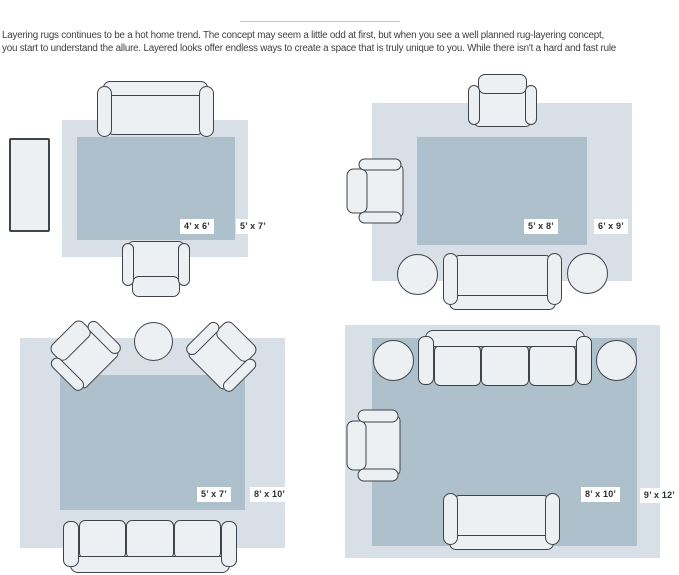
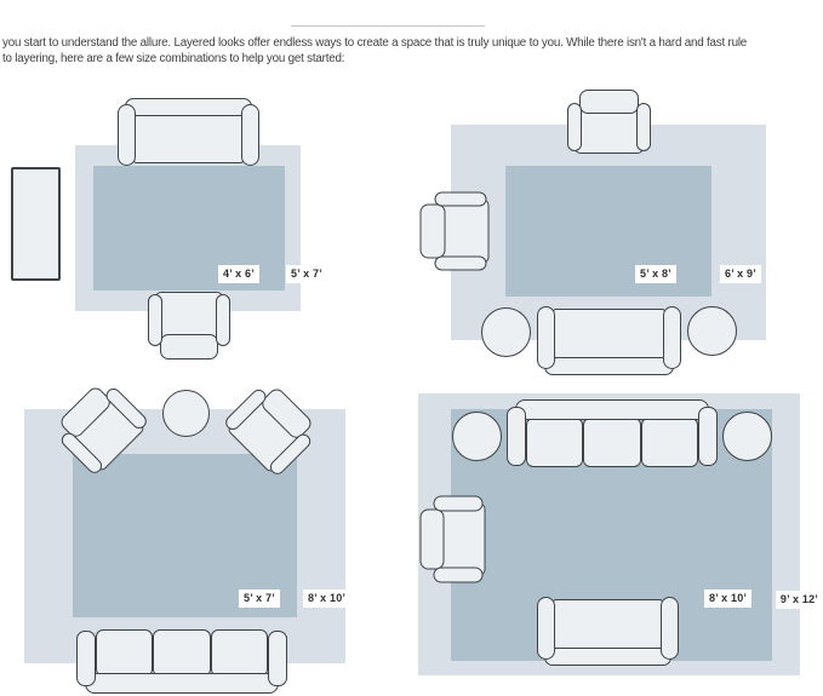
- Layering rugs continues to be a hot home trend. The concept may seem a little odd at first, but when you see a well planned rug-layering concept,
  you start to understand the allure. Layered looks offer endless ways to create a space that is truly unique to you. While there isn't a hard and fast rule
+ to layering, here are a few size combinations to help you get started:
  4’ x 6’
  5’ x 7’
  5’ x 8’
  6’ x 9’
  5’ x 7’
  8’ x 10’
  8’ x 10’
  9’ x 12’
